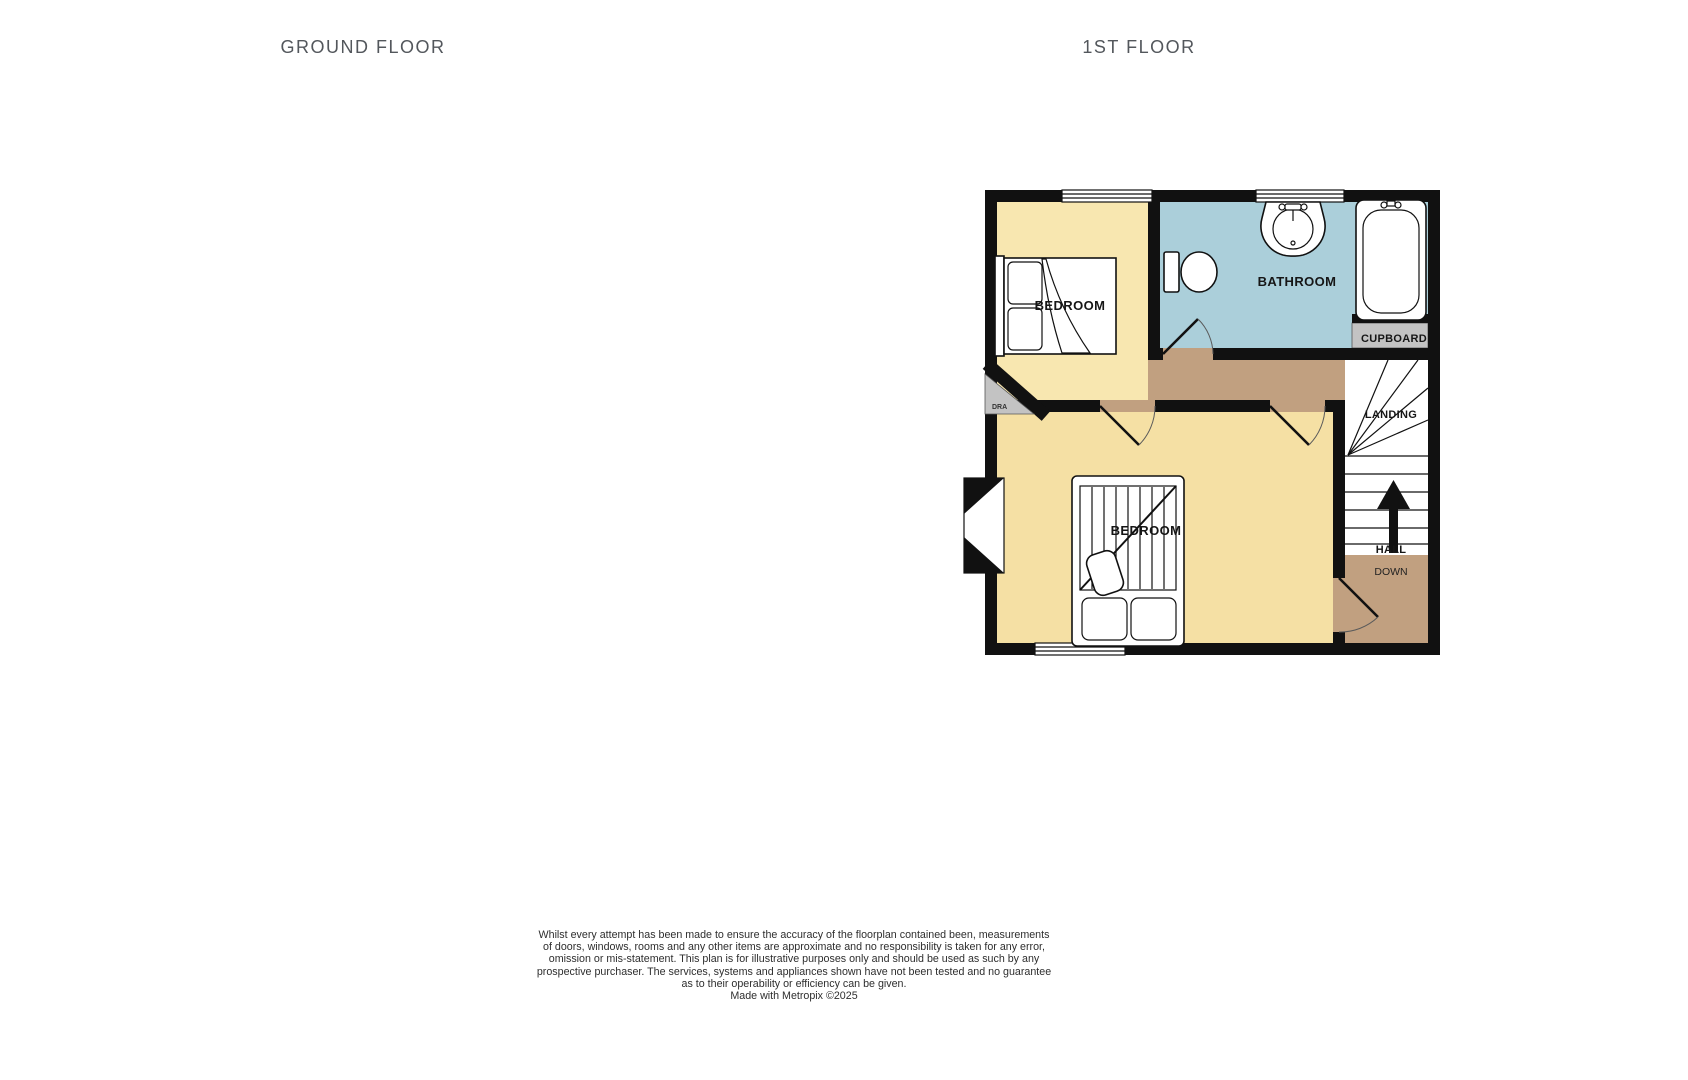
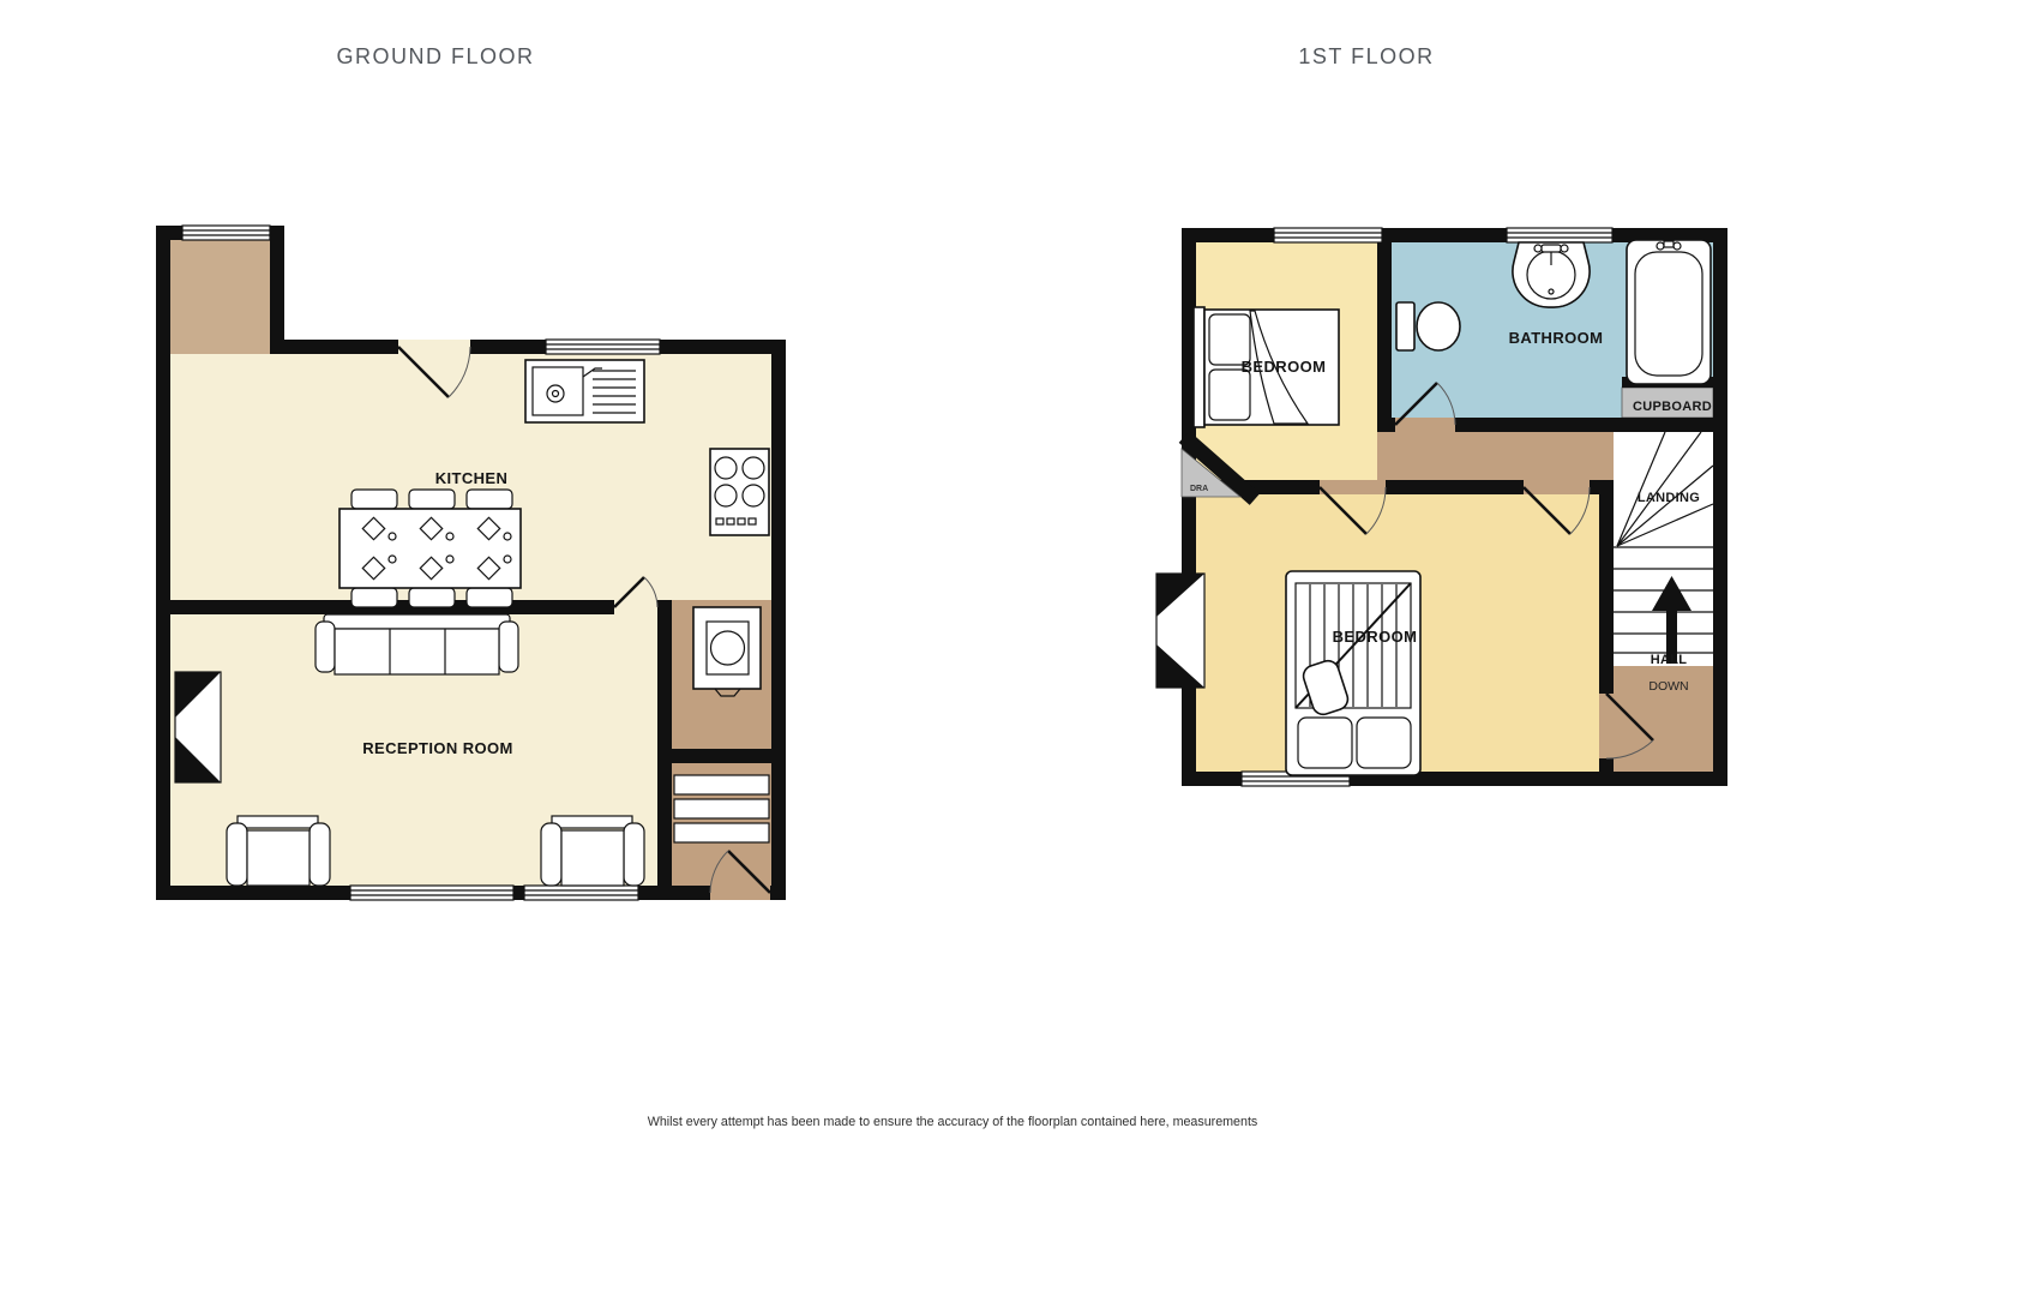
  GROUND FLOOR
  1ST FLOOR
+ KITCHEN
+ RECEPTION ROOM
  BEDROOM
  BATHROOM
  CUPBOARD
  LANDING
  BEDROOM
  HALL
  DOWN
- Whilst every attempt has been made to ensure the accuracy of the floorplan contained been, measurements
+ Whilst every attempt has been made to ensure the accuracy of the floorplan contained here, measurements
- of doors, windows, rooms and any other items are approximate and no responsibility is taken for any error,
- omission or mis-statement. This plan is for illustrative purposes only and should be used as such by any
- prospective purchaser. The services, systems and appliances shown have not been tested and no guarantee
- as to their operability or efficiency can be given.
- Made with Metropix ©2025
